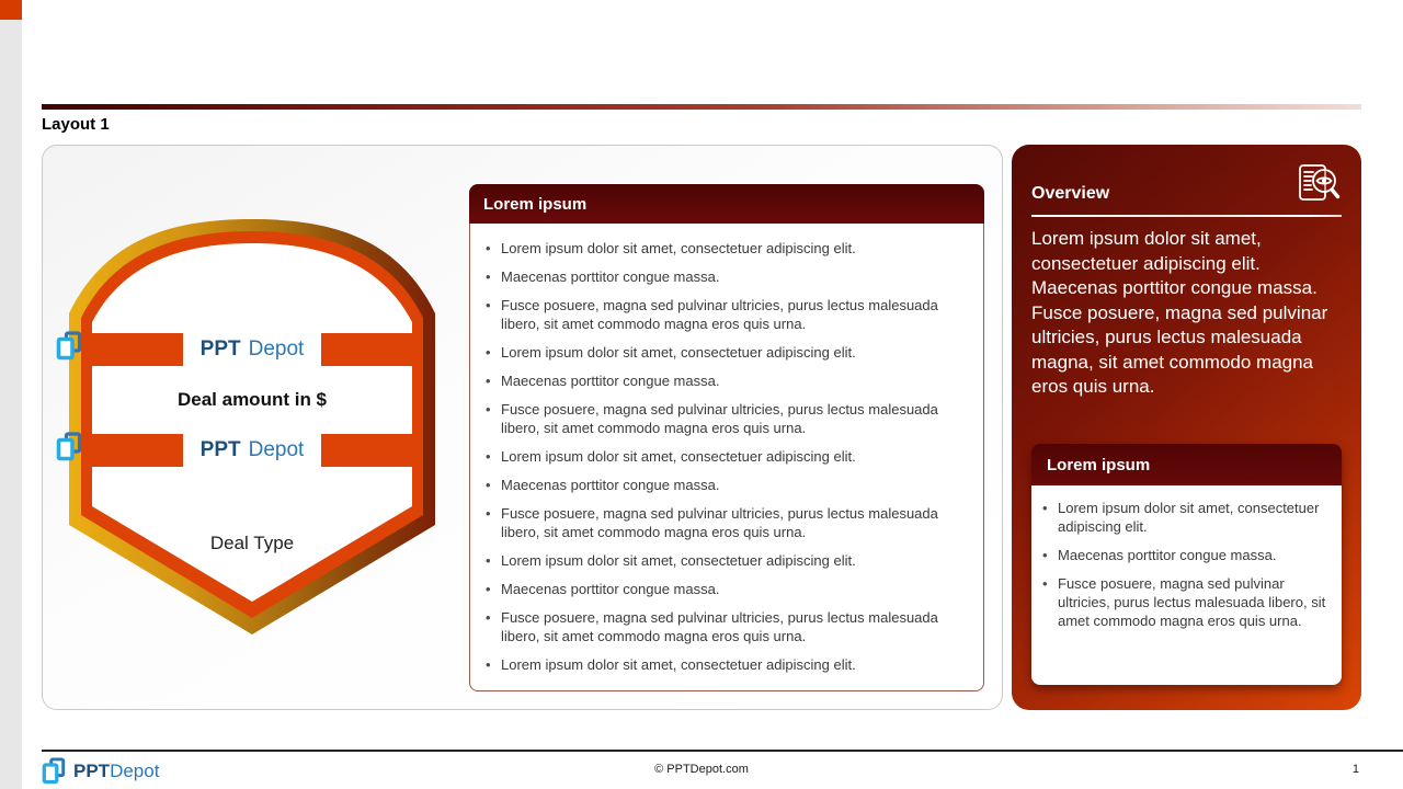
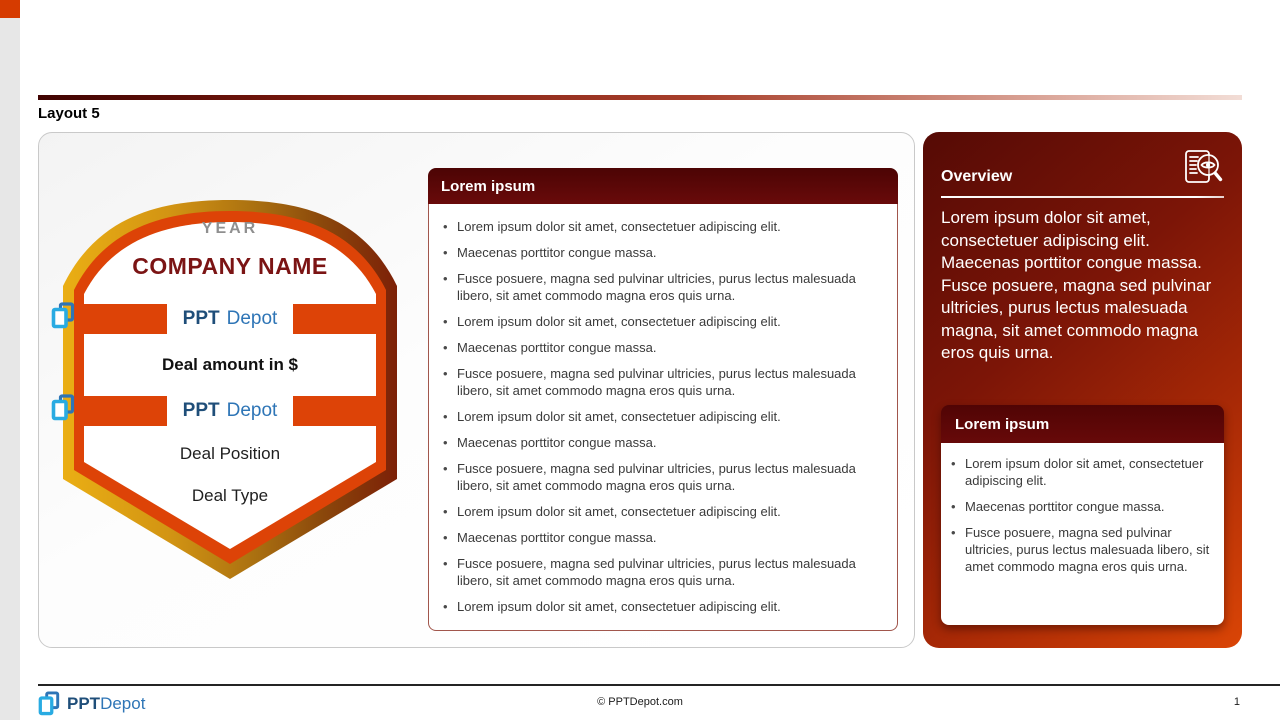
- Layout 1
+ Layout 5
+ YEAR
+ COMPANY NAME
  PPT
  Depot
  Deal amount in $
  PPT
  Depot
+ Deal Position
  Deal Type
  Lorem ipsum
  Lorem ipsum dolor sit amet, consectetuer adipiscing elit.
  Maecenas porttitor congue massa.
  Fusce posuere, magna sed pulvinar ultricies, purus lectus malesuada libero, sit amet commodo magna eros quis urna.
  Lorem ipsum dolor sit amet, consectetuer adipiscing elit.
  Maecenas porttitor congue massa.
  Fusce posuere, magna sed pulvinar ultricies, purus lectus malesuada libero, sit amet commodo magna eros quis urna.
  Lorem ipsum dolor sit amet, consectetuer adipiscing elit.
  Maecenas porttitor congue massa.
  Fusce posuere, magna sed pulvinar ultricies, purus lectus malesuada libero, sit amet commodo magna eros quis urna.
  Lorem ipsum dolor sit amet, consectetuer adipiscing elit.
  Maecenas porttitor congue massa.
  Fusce posuere, magna sed pulvinar ultricies, purus lectus malesuada libero, sit amet commodo magna eros quis urna.
  Lorem ipsum dolor sit amet, consectetuer adipiscing elit.
  Overview
  Lorem ipsum dolor sit amet, consectetuer adipiscing elit. Maecenas porttitor congue massa. Fusce posuere, magna sed pulvinar ultricies, purus lectus malesuada magna, sit amet commodo magna eros quis urna.
  Lorem ipsum
  Lorem ipsum dolor sit amet, consectetuer adipiscing elit.
  Maecenas porttitor congue massa.
  Fusce posuere, magna sed pulvinar ultricies, purus lectus malesuada libero, sit amet commodo magna eros quis urna.
  PPTDepot
  © PPTDepot.com
  1
